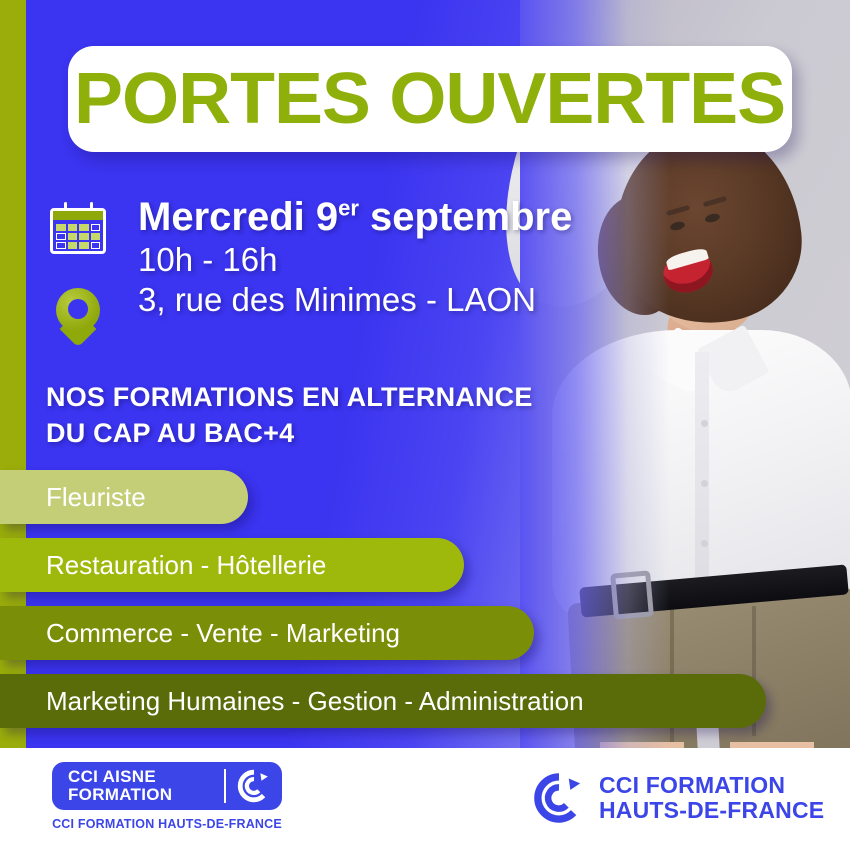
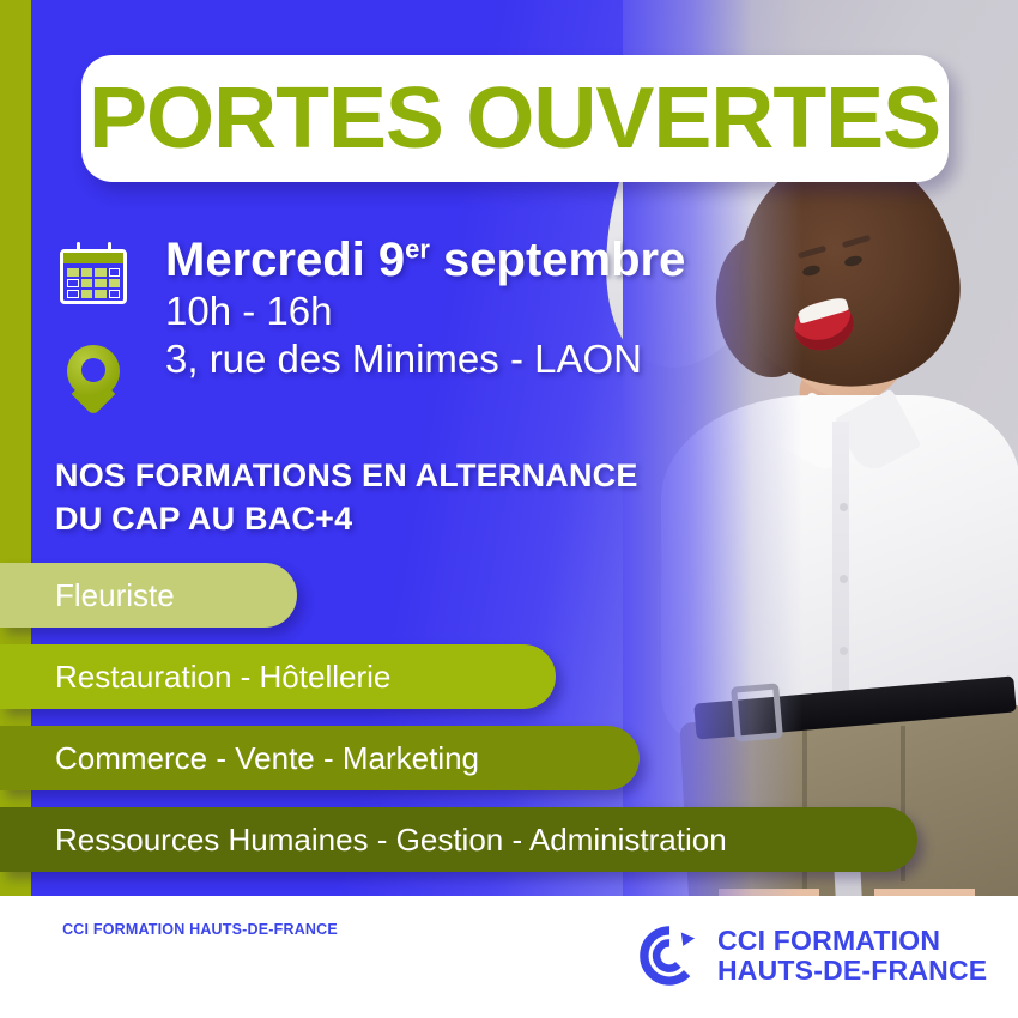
  PORTES OUVERTES
  Mercredi 9er septembre
  10h - 16h
  3, rue des Minimes - LAON
  NOS FORMATIONS EN ALTERNANCE
  DU CAP AU BAC+4
  Fleuriste
  Restauration - Hôtellerie
  Commerce - Vente - Marketing
- Marketing Humaines - Gestion - Administration
+ Ressources Humaines - Gestion - Administration
- CCI AISNE
- FORMATION
  CCI FORMATION HAUTS-DE-FRANCE
  CCI FORMATION
  HAUTS-DE-FRANCE
